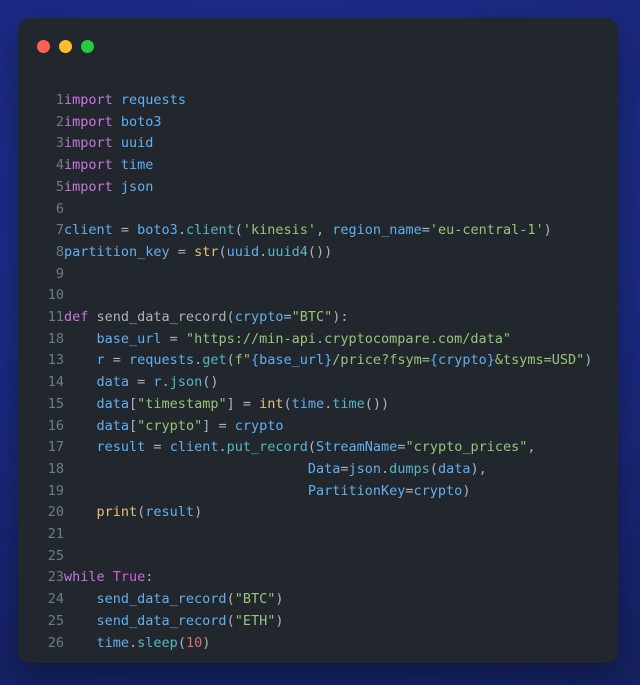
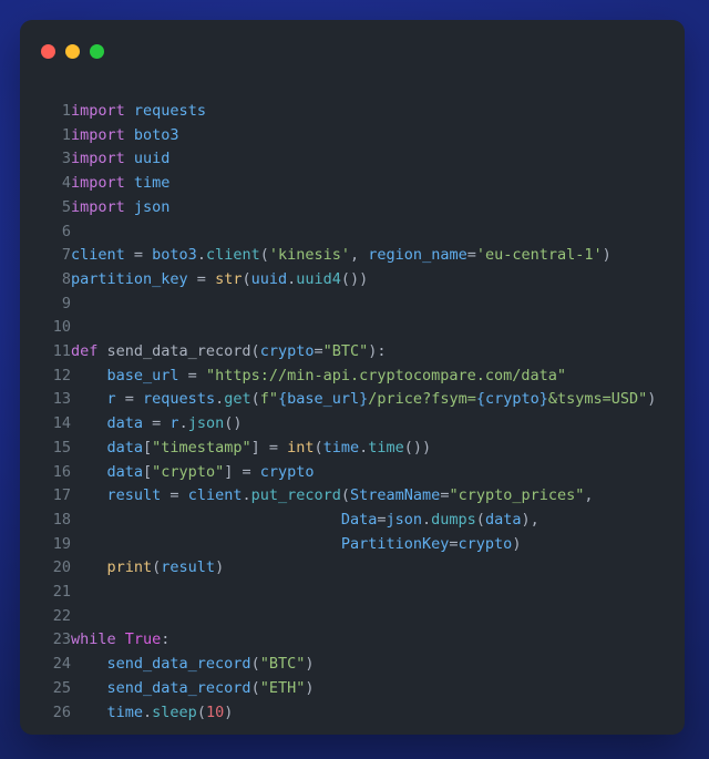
  1	import requests
- 2	import boto3
+ 1	import boto3
  3	import uuid
  4	import time
  5	import json
  6
  7	client = boto3.client('kinesis', region_name='eu-central-1')
  8	partition_key = str(uuid.uuid4())
  9
  10
  11	def send_data_record(crypto="BTC"):
- 18	base_url = "https://min-api.cryptocompare.com/data"
+ 12	base_url = "https://min-api.cryptocompare.com/data"
  13	r = requests.get(f"{base_url}/price?fsym={crypto}&tsyms=USD")
  14	data = r.json()
  15	data["timestamp"] = int(time.time())
  16	data["crypto"] = crypto
  17	result = client.put_record(StreamName="crypto_prices",
  18	Data=json.dumps(data),
  19	PartitionKey=crypto)
  20	print(result)
  21
- 25
+ 22
  23	while True:
  24	send_data_record("BTC")
  25	send_data_record("ETH")
  26	time.sleep(10)
